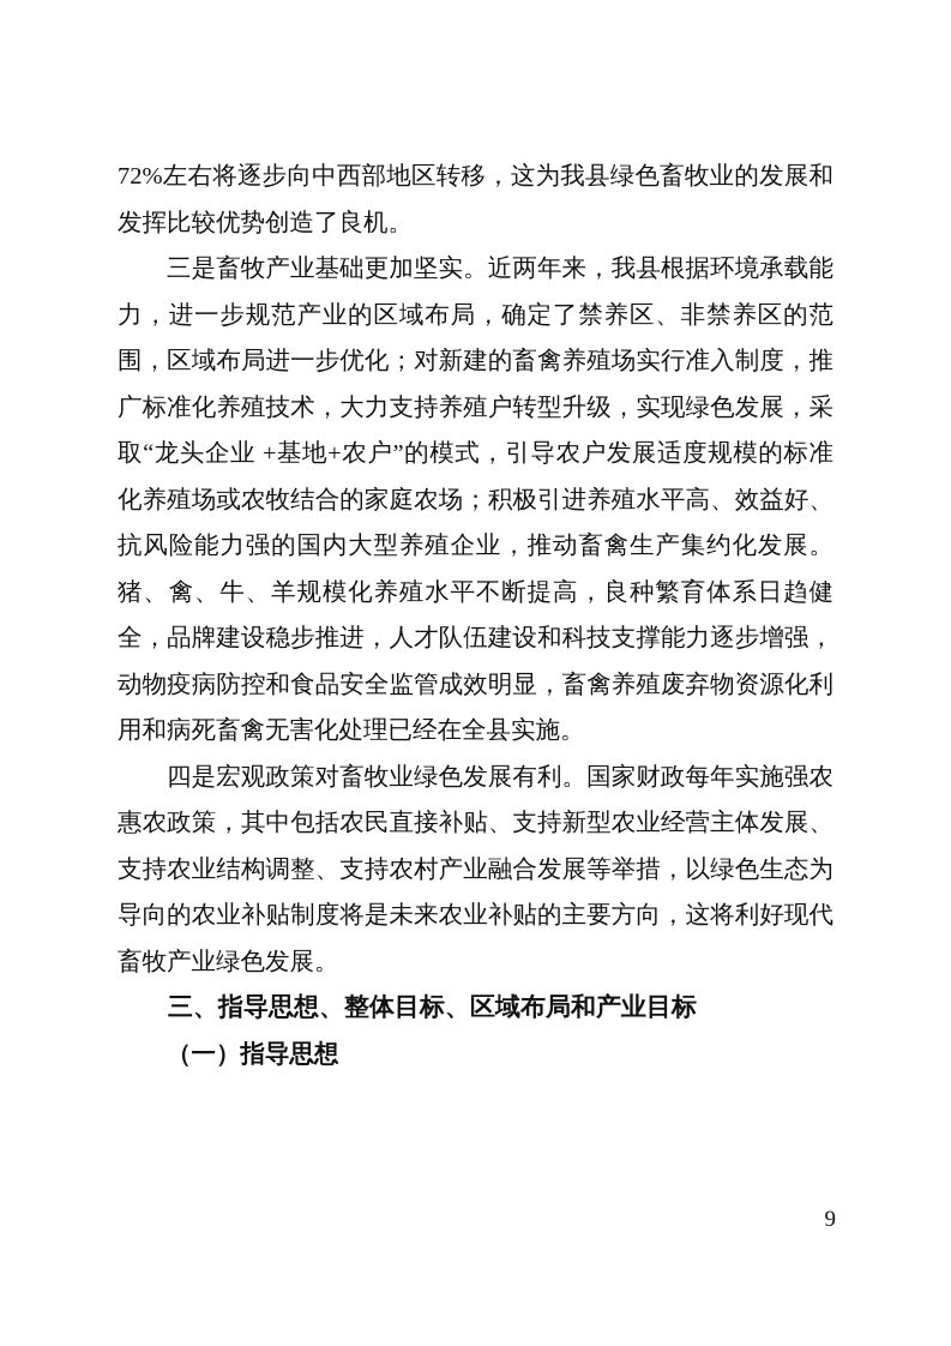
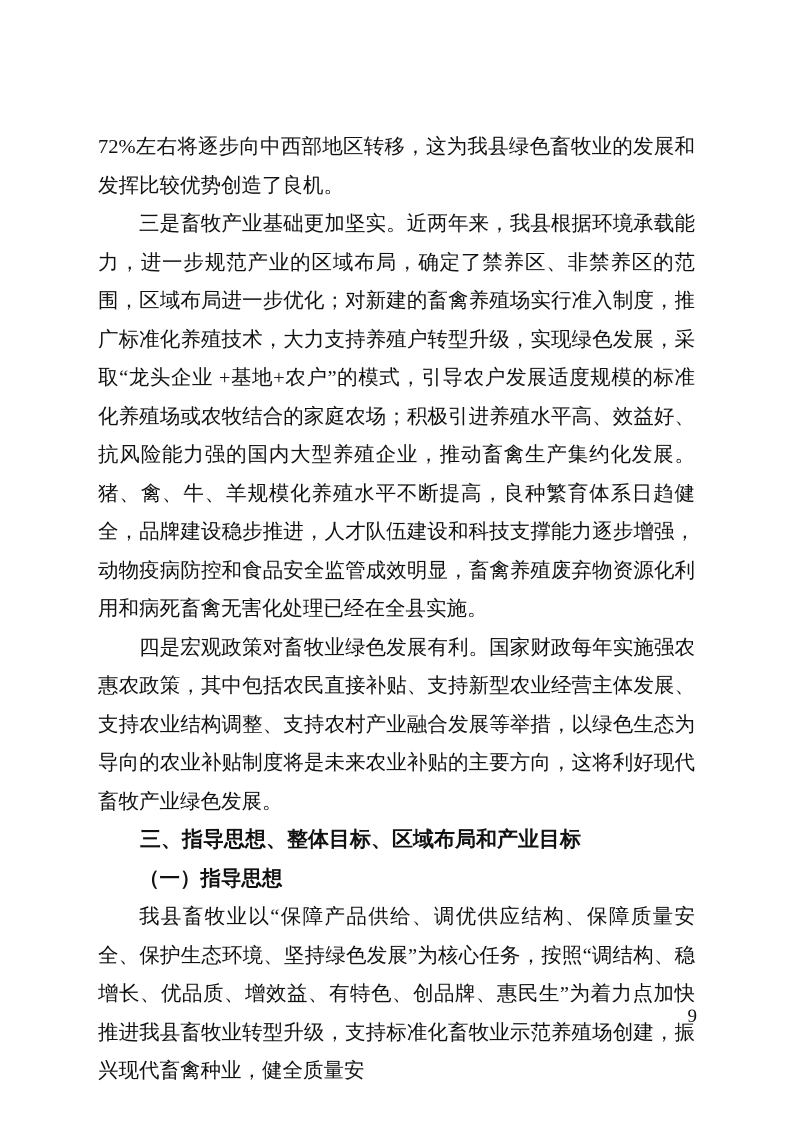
  72%左右将逐步向中西部地区转移，这为我县绿色畜牧业的发展和发挥比较优势创造了良机。
  三是畜牧产业基础更加坚实。近两年来，我县根据环境承载能力，进一步规范产业的区域布局，确定了禁养区、非禁养区的范围，区域布局进一步优化；对新建的畜禽养殖场实行准入制度，推广标准化养殖技术，大力支持养殖户转型升级，实现绿色发展，采取“龙头企业 +基地+农户”的模式，引导农户发展适度规模的标准化养殖场或农牧结合的家庭农场；积极引进养殖水平高、效益好、抗风险能力强的国内大型养殖企业，推动畜禽生产集约化发展。猪、禽、牛、羊规模化养殖水平不断提高，良种繁育体系日趋健全，品牌建设稳步推进，人才队伍建设和科技支撑能力逐步增强，动物疫病防控和食品安全监管成效明显，畜禽养殖废弃物资源化利用和病死畜禽无害化处理已经在全县实施。
  四是宏观政策对畜牧业绿色发展有利。国家财政每年实施强农惠农政策，其中包括农民直接补贴、支持新型农业经营主体发展、支持农业结构调整、支持农村产业融合发展等举措，以绿色生态为导向的农业补贴制度将是未来农业补贴的主要方向，这将利好现代畜牧产业绿色发展。
  三、指导思想、整体目标、区域布局和产业目标
  （一）指导思想
+ 我县畜牧业以“保障产品供给、调优供应结构、保障质量安全、保护生态环境、坚持绿色发展”为核心任务，按照“调结构、稳增长、优品质、增效益、有特色、创品牌、惠民生”为着力点加快推进我县畜牧业转型升级，支持标准化畜牧业示范养殖场创建，振兴现代畜禽种业，健全质量安
  9
